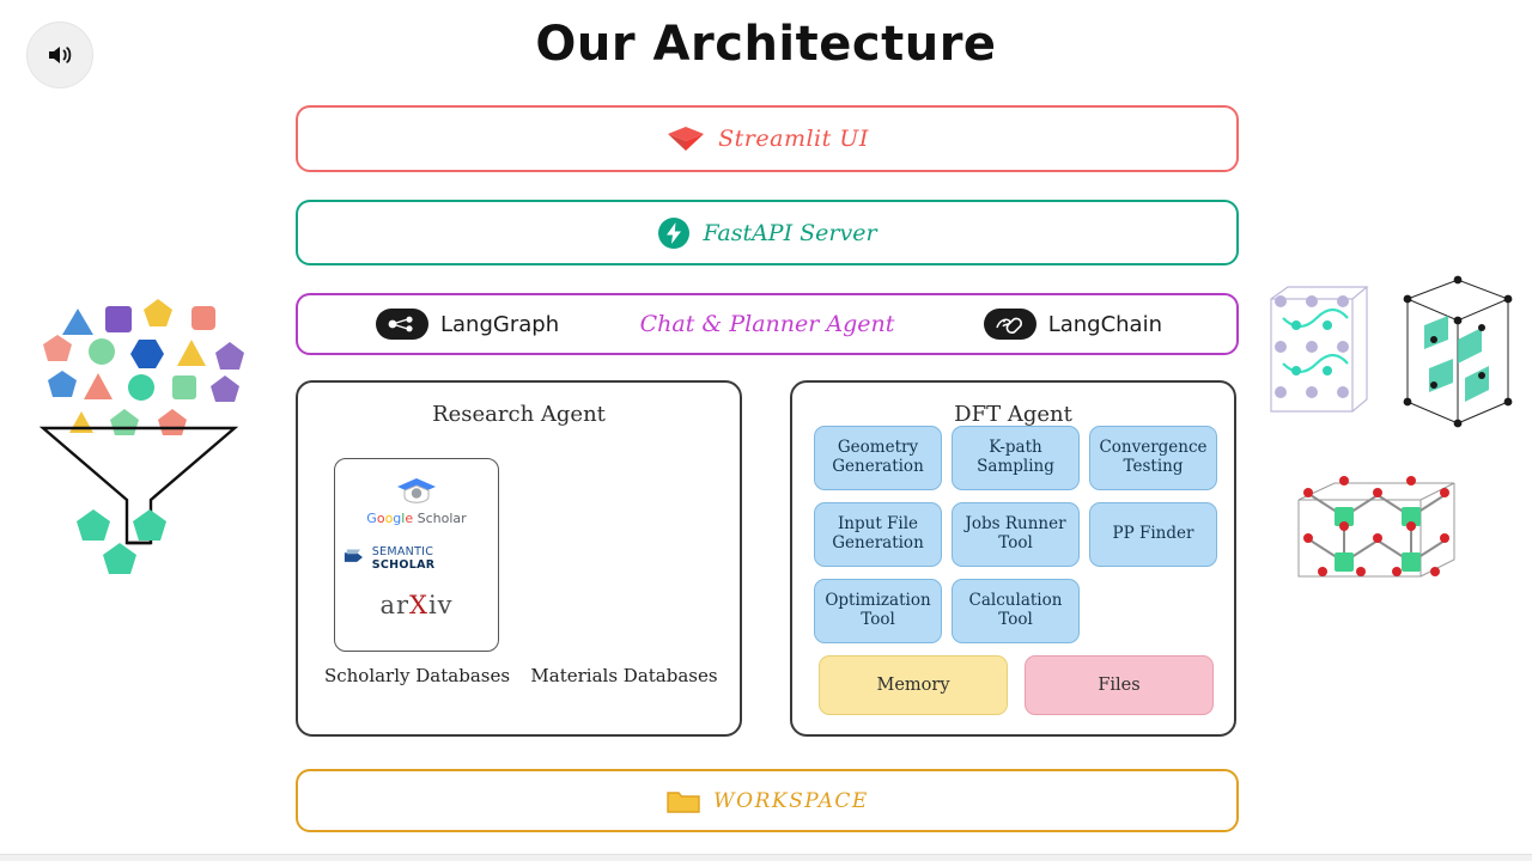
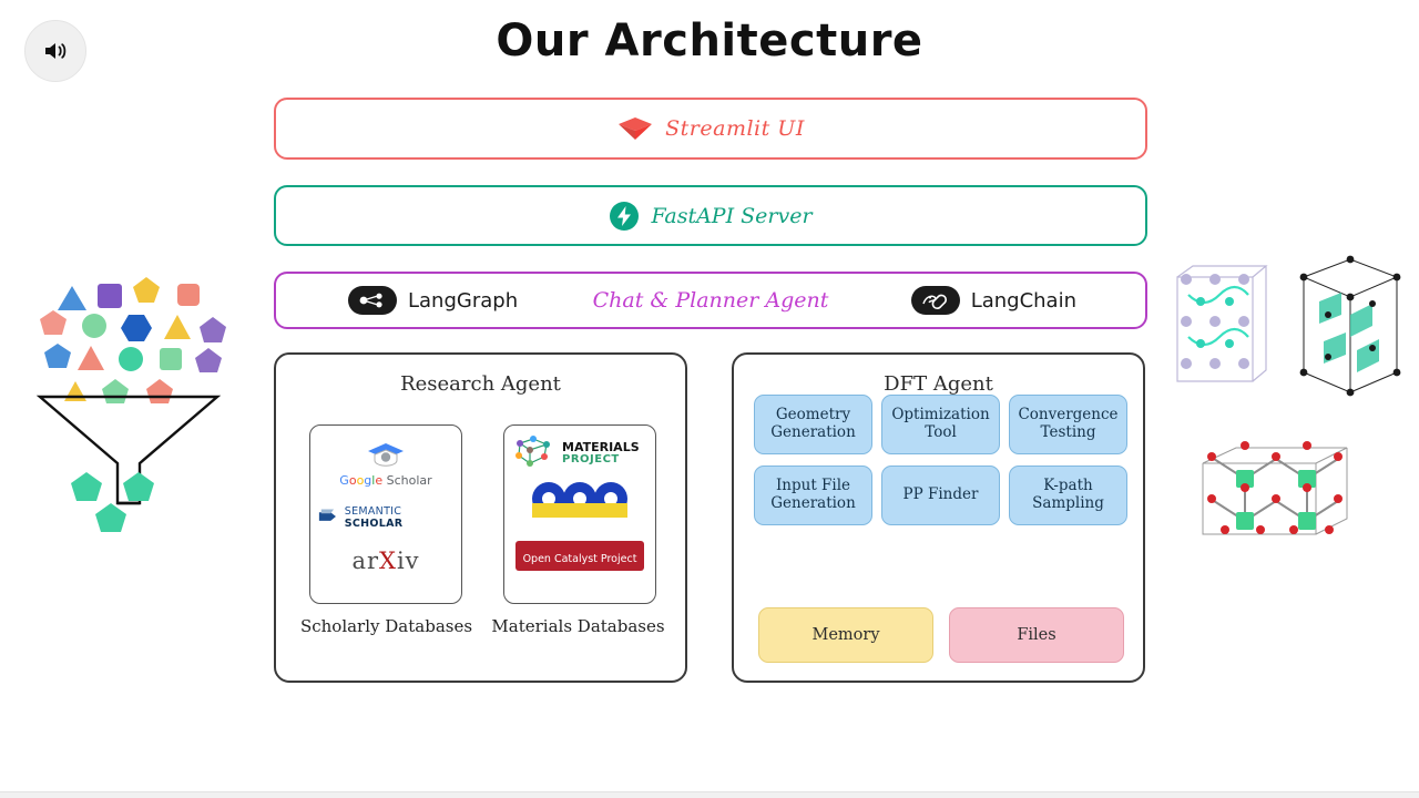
  Our Architecture
  Streamlit UI
  FastAPI Server
  LangGraph
  Chat & Planner Agent
  LangChain
  Research Agent
  Google Scholar
  SEMANTIC SCHOLAR
  arXiv
+ MATERIALS
+ PROJECT
+ Open Catalyst Project
  Scholarly Databases
  Materials Databases
  DFT Agent
  Geometry Generation
- K-path Sampling
+ Optimization Tool
  Convergence Testing
  Input File Generation
- Jobs Runner Tool
  PP Finder
- Optimization Tool
+ K-path Sampling
- Calculation Tool
  Memory
  Files
- WORKSPACE
